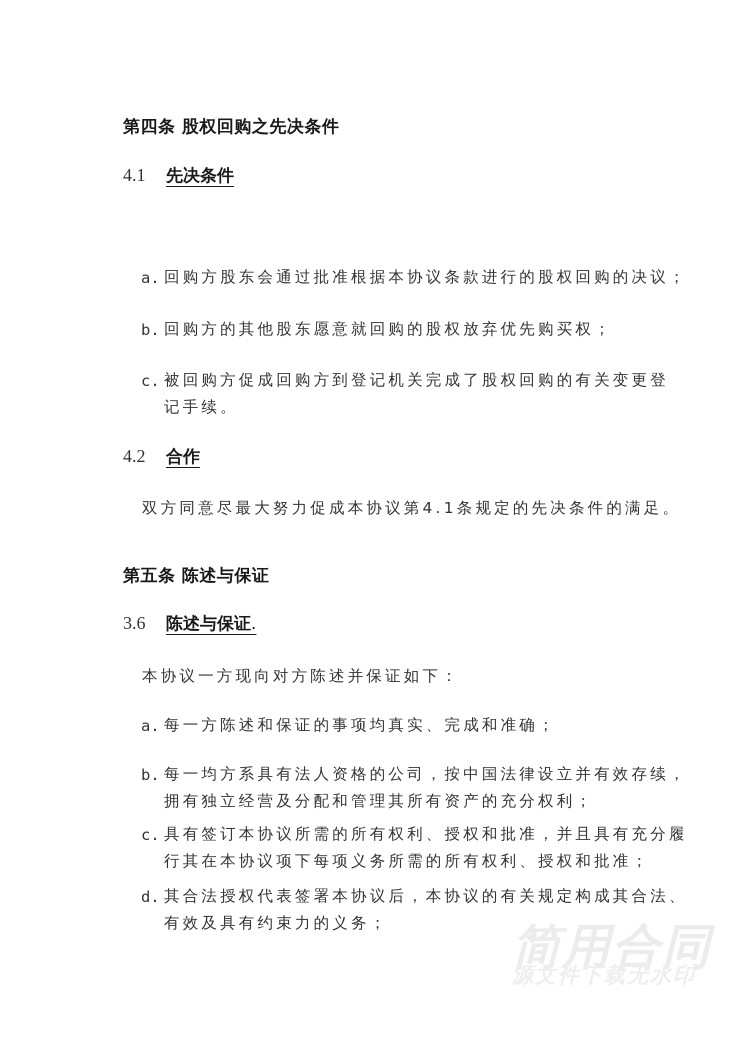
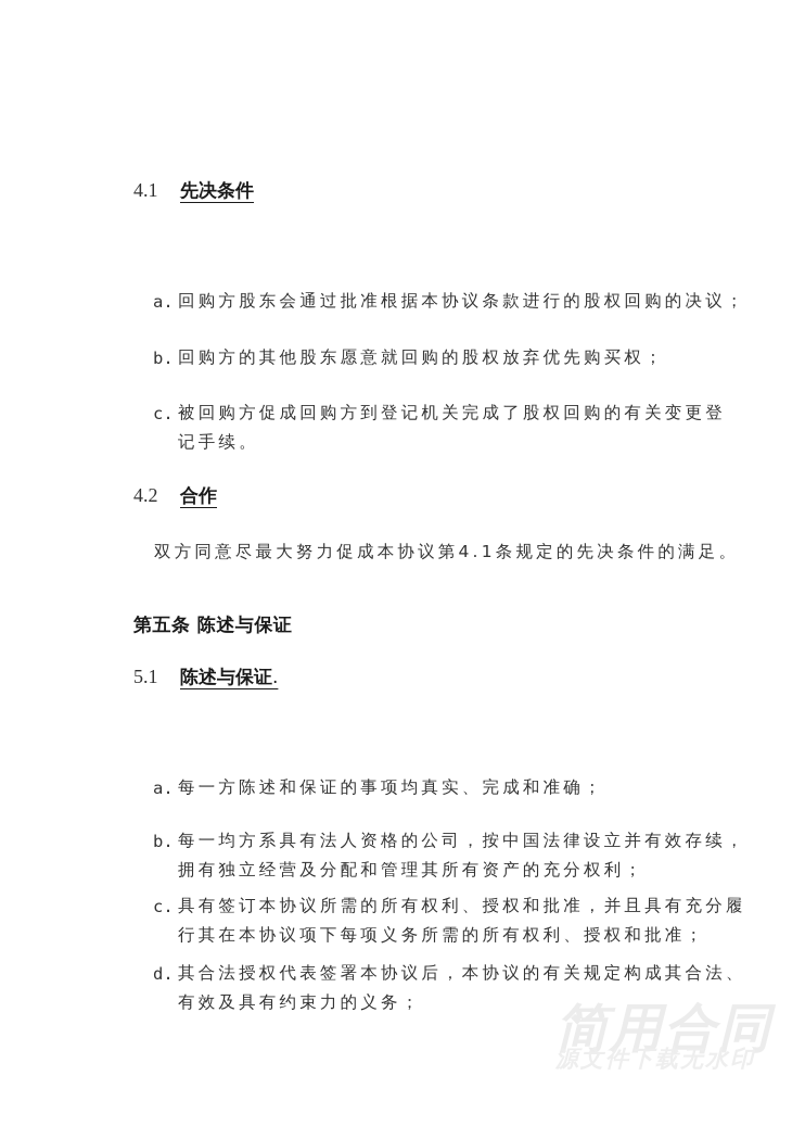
- 第四条 股权回购之先决条件
  4.1
  先决条件
  a.
  回购方股东会通过批准根据本协议条款进行的股权回购的决议；
  b.
  回购方的其他股东愿意就回购的股权放弃优先购买权；
  c.
  被回购方促成回购方到登记机关完成了股权回购的有关变更登
  记手续。
  4.2
  合作
  双方同意尽最大努力促成本协议第4.1条规定的先决条件的满足。
  第五条 陈述与保证
- 3.6
+ 5.1
  陈述与保证.
- 本协议一方现向对方陈述并保证如下：
  a.
  每一方陈述和保证的事项均真实、完成和准确；
  b.
  每一均方系具有法人资格的公司，按中国法律设立并有效存续，
  拥有独立经营及分配和管理其所有资产的充分权利；
  c.
  具有签订本协议所需的所有权利、授权和批准，并且具有充分履
  行其在本协议项下每项义务所需的所有权利、授权和批准；
  d.
  其合法授权代表签署本协议后，本协议的有关规定构成其合法、
  有效及具有约束力的义务；
